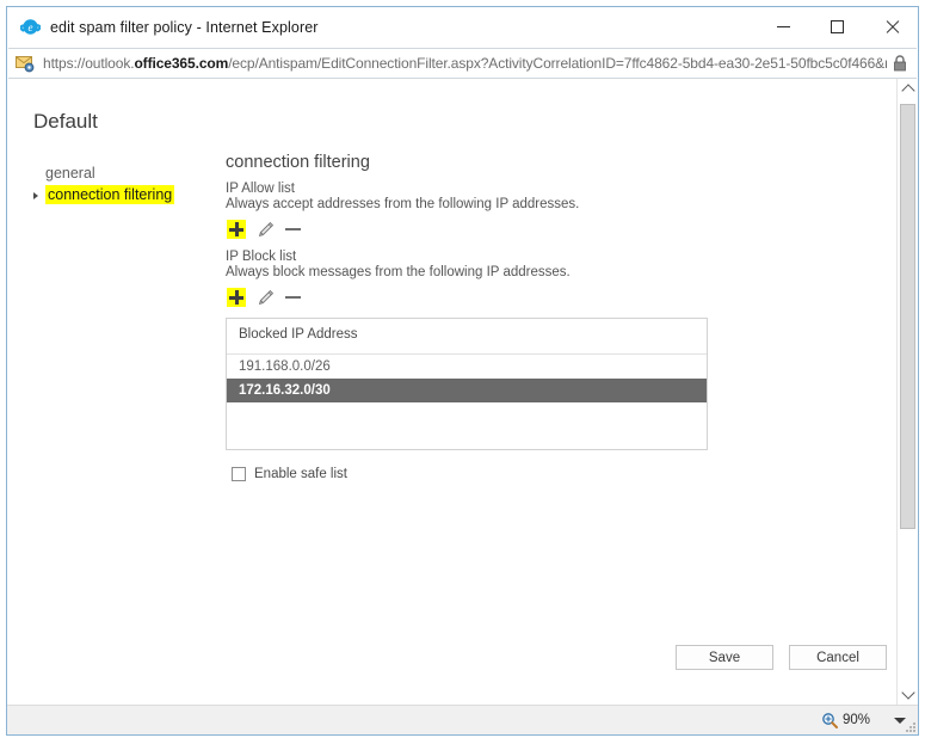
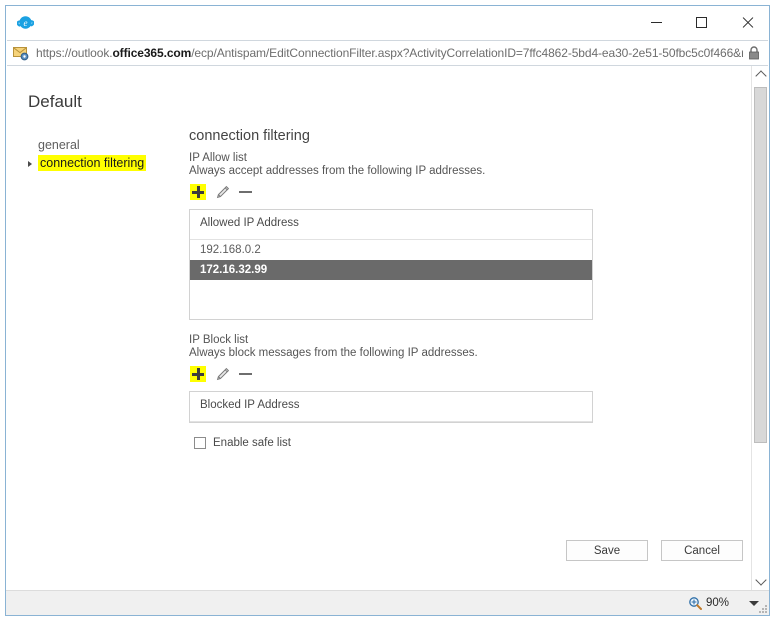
  e
- edit spam filter policy - Internet Explorer
  https://outlook.office365.com/ecp/Antispam/EditConnectionFilter.aspx?ActivityCorrelationID=7ffc4862-5bd4-ea30-2e51-50fbc5c0f466&
  Default
  general
  connection filtering
  connection filtering
  IP Allow list
  Always accept addresses from the following IP addresses.
+ Allowed IP Address
+ 192.168.0.2
+ 172.16.32.99
  IP Block list
  Always block messages from the following IP addresses.
  Blocked IP Address
- 191.168.0.0/26
- 172.16.32.0/30
  Enable safe list
  Save
  Cancel
  90%
